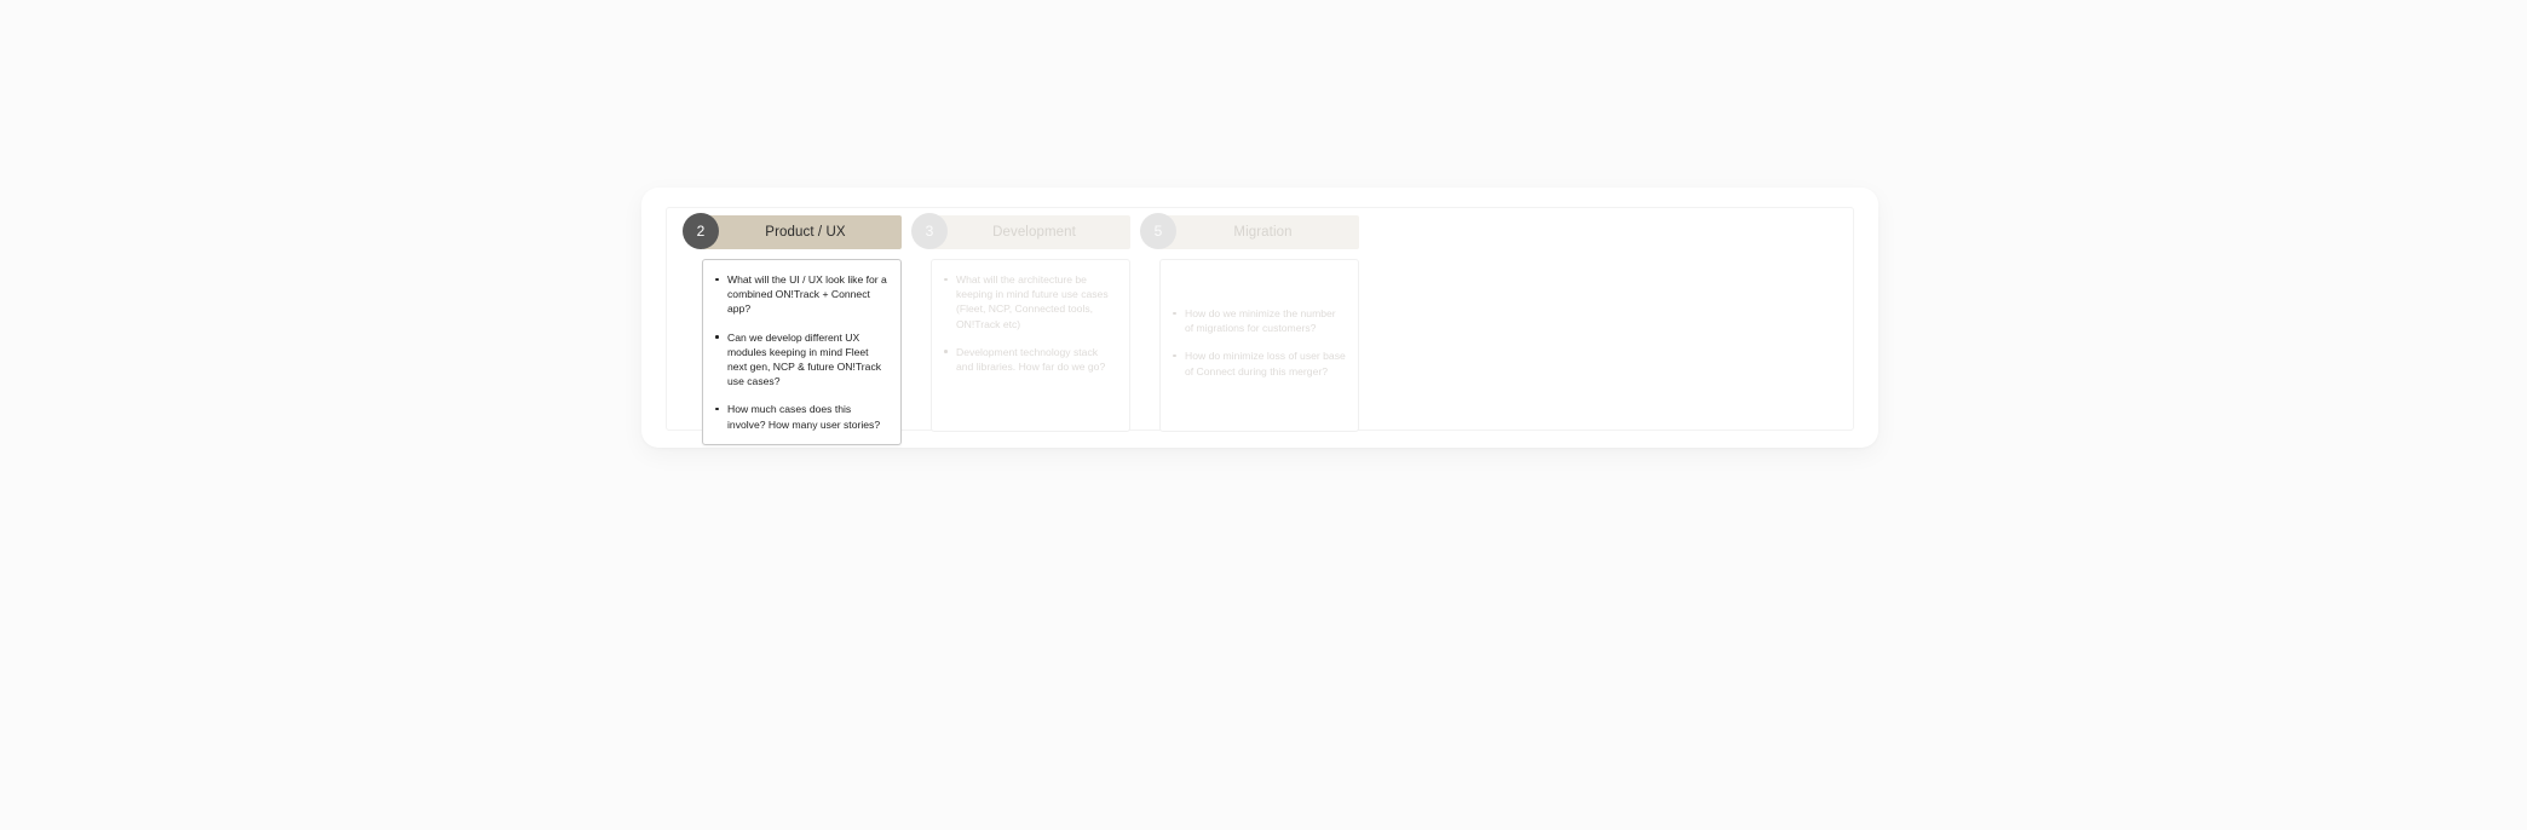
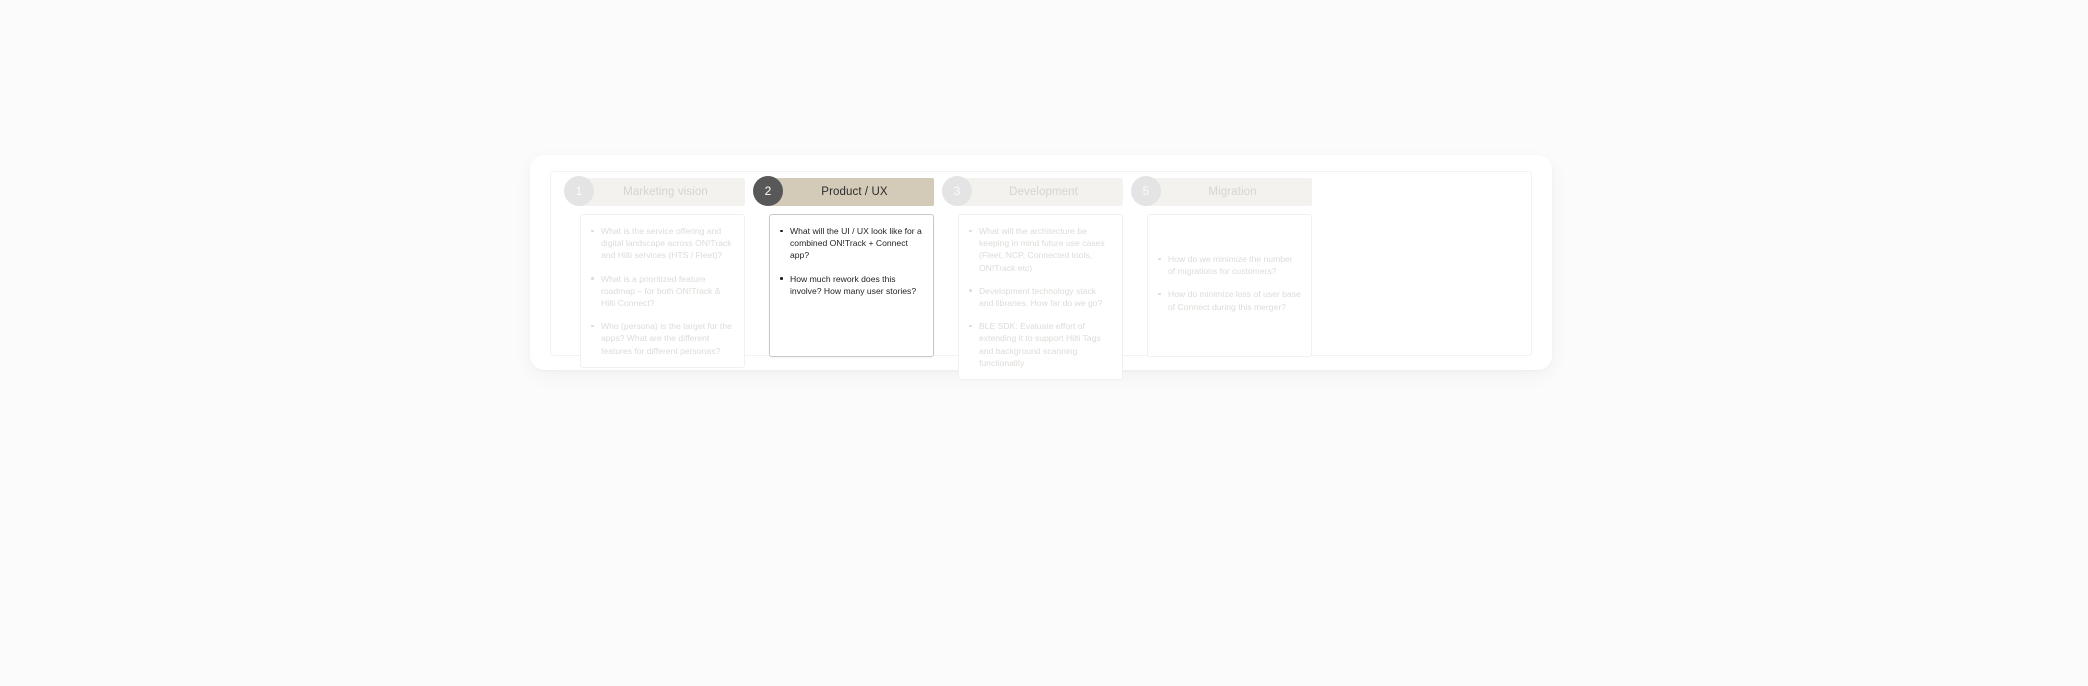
+ Marketing vision
+ What is the service offering and digital landscape across ON!Track and Hilti services (HTS / Fleet)?
+ What is a prioritized feature roadmap – for both ON!Track & Hilti Connect?
+ Who (persona) is the target for the apps? What are the different features for different personas?
  2
  Product / UX
  What will the UI / UX look like for a combined ON!Track + Connect app?
- Can we develop different UX modules keeping in mind Fleet next gen, NCP & future ON!Track use cases?
- How much cases does this involve? How many user stories?
+ How much rework does this involve? How many user stories?
  Development
  What will the architecture be keeping in mind future use cases (Fleet, NCP, Connected tools, ON!Track etc)
  Development technology stack and libraries. How far do we go?
+ BLE SDK: Evaluate effort of extending it to support Hilti Tags and background scanning functionality
  Migration
  How do we minimize the number of migrations for customers?
  How do minimize loss of user base of Connect during this merger?
